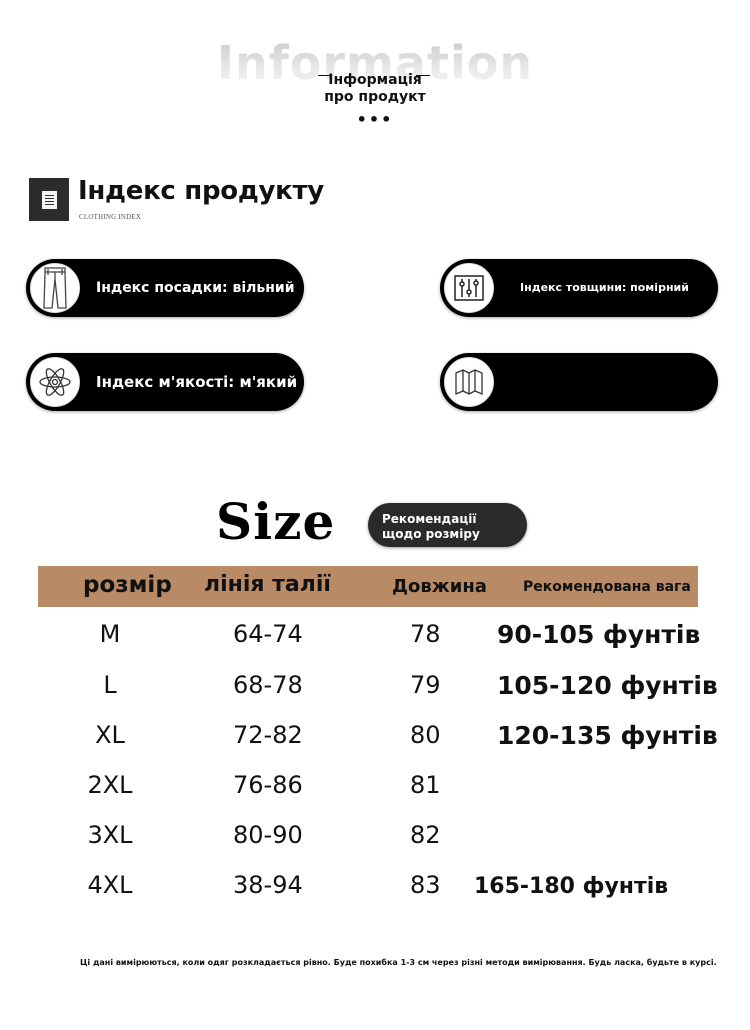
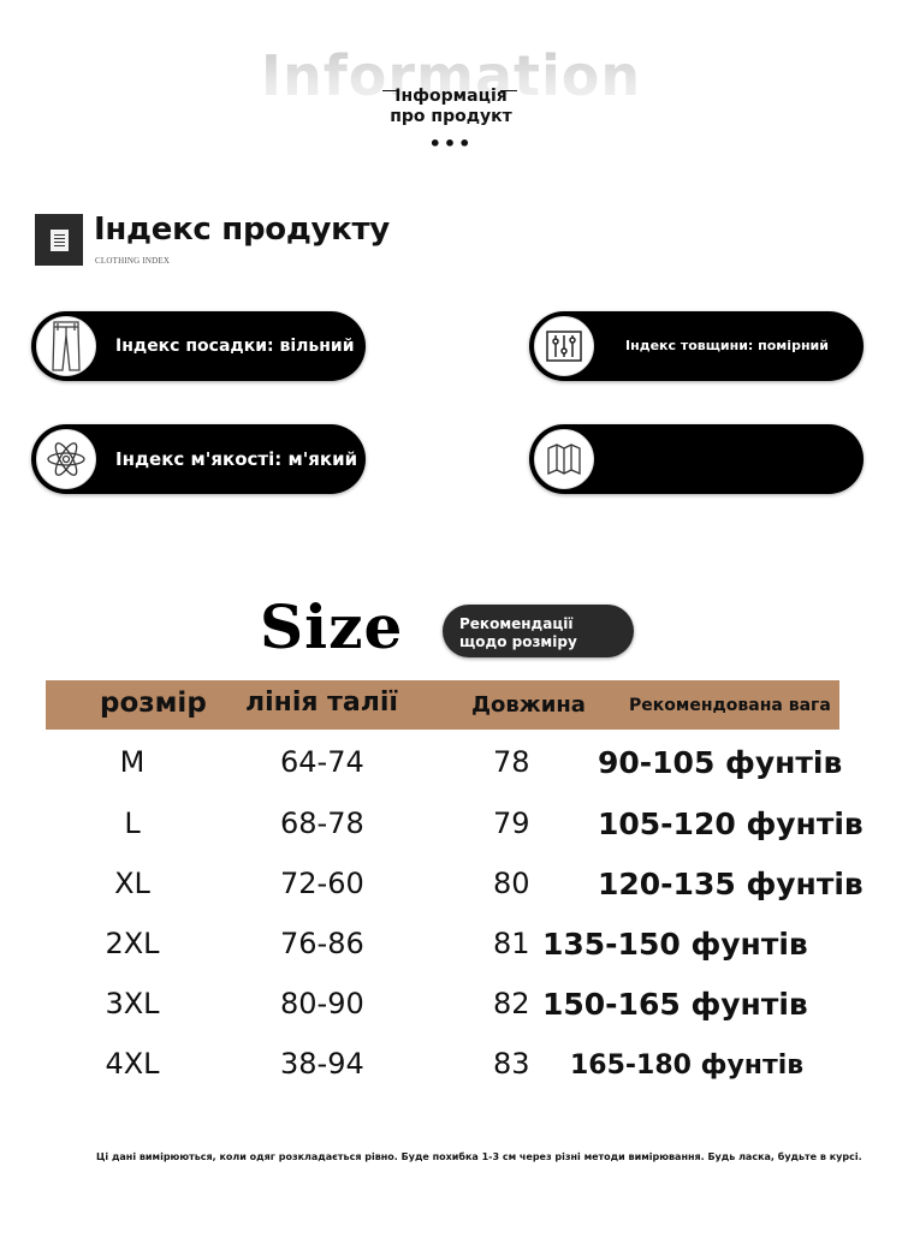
  Information
  Інформація
  про продукт
  •••
  Індекс продукту
  CLOTHING INDEX
  Індекс посадки: вільний
  Індекс товщини: помірний
  Індекс м'якості: м'який
  Size
  Рекомендації
  щодо розміру
  розмір
  лінія талії
  Довжина
  Рекомендована вага
  M
  64-74
  78
  90-105 фунтів
  L
  68-78
  79
  105-120 фунтів
  XL
- 72-82
+ 72-60
  80
  120-135 фунтів
  2XL
  76-86
  81
+ 135-150 фунтів
  3XL
  80-90
  82
+ 150-165 фунтів
  4XL
  38-94
  83
  165-180 фунтів
  Ці дані вимірюються, коли одяг розкладається рівно. Буде похибка 1-3 см через різні методи вимірювання. Будь ласка, будьте в курсі.
